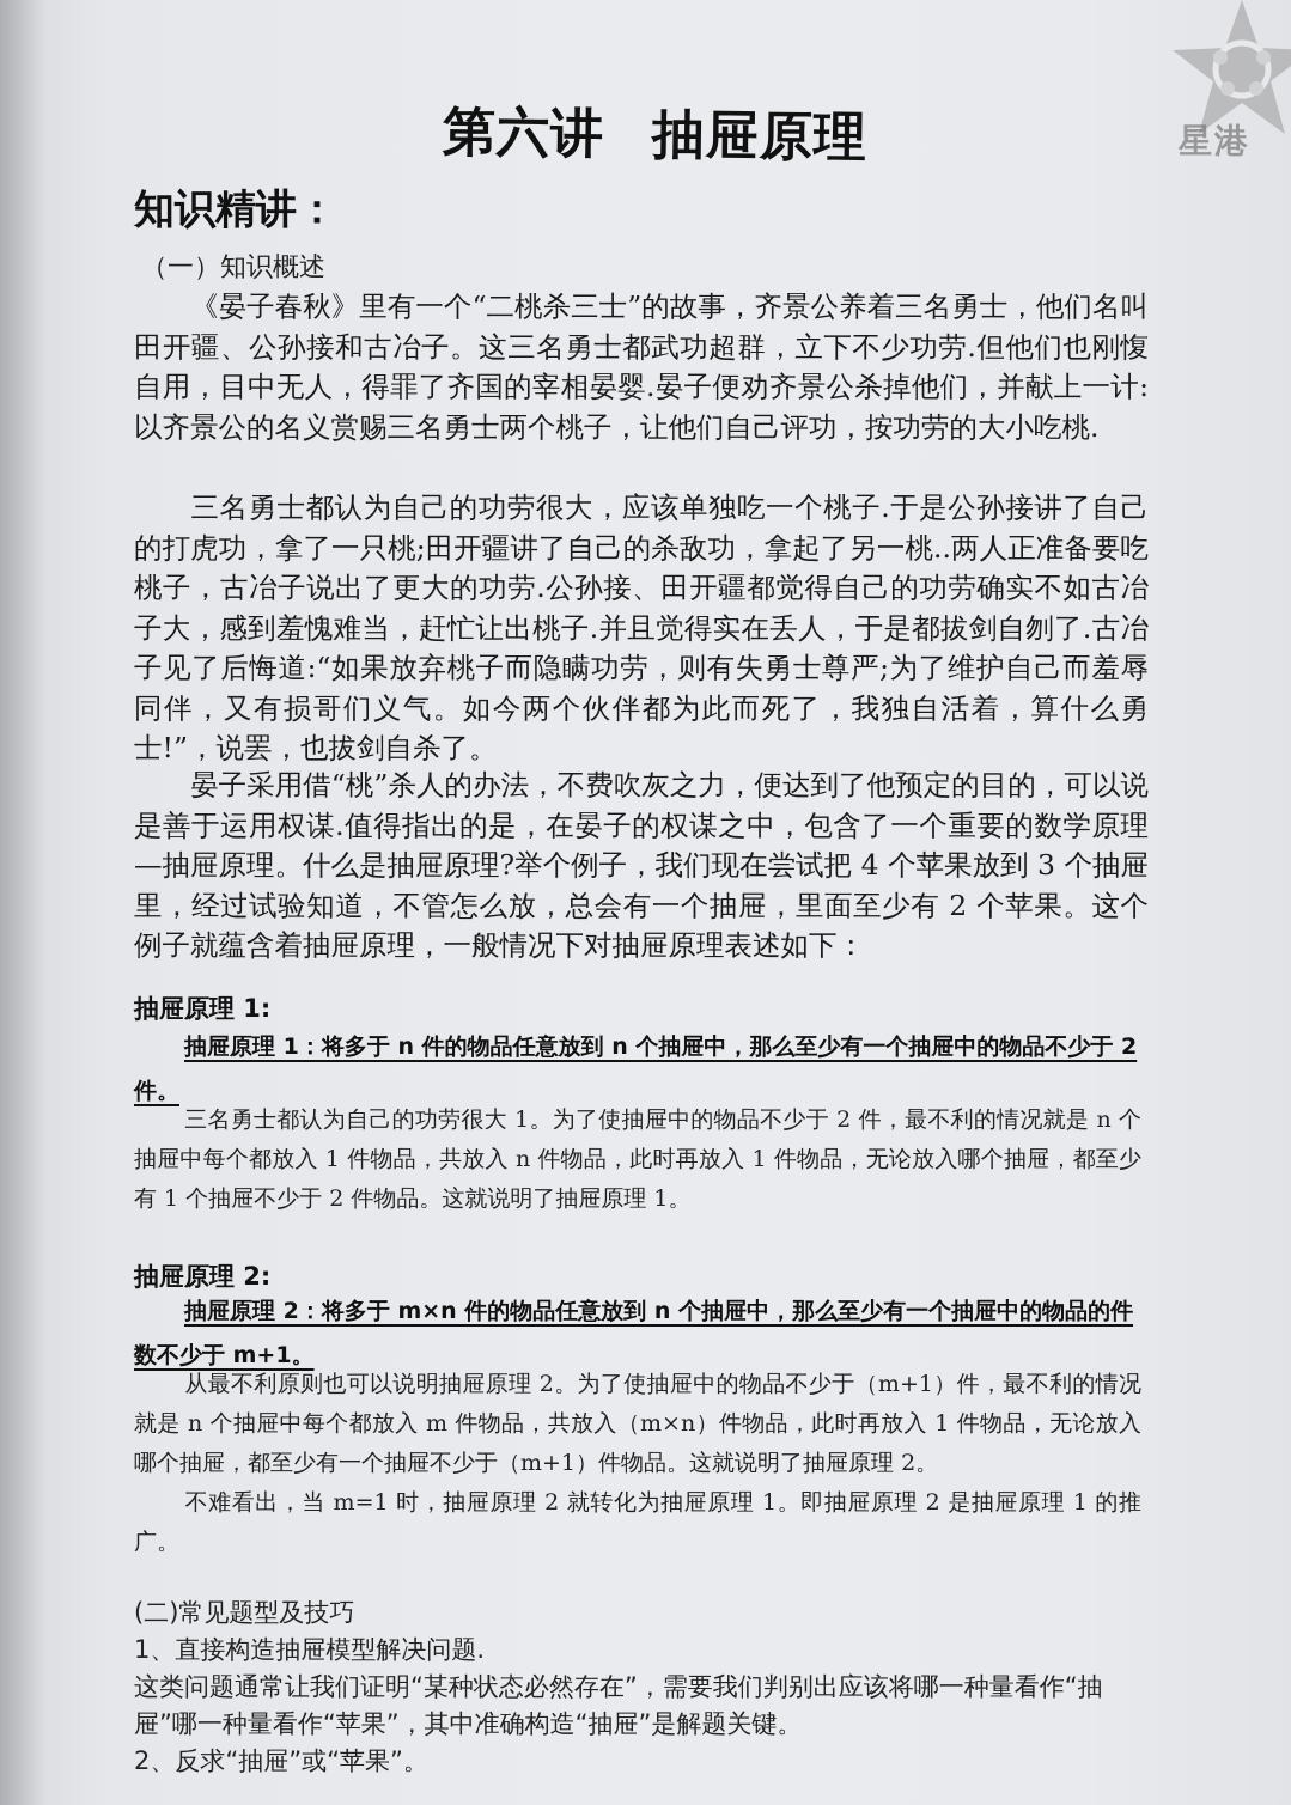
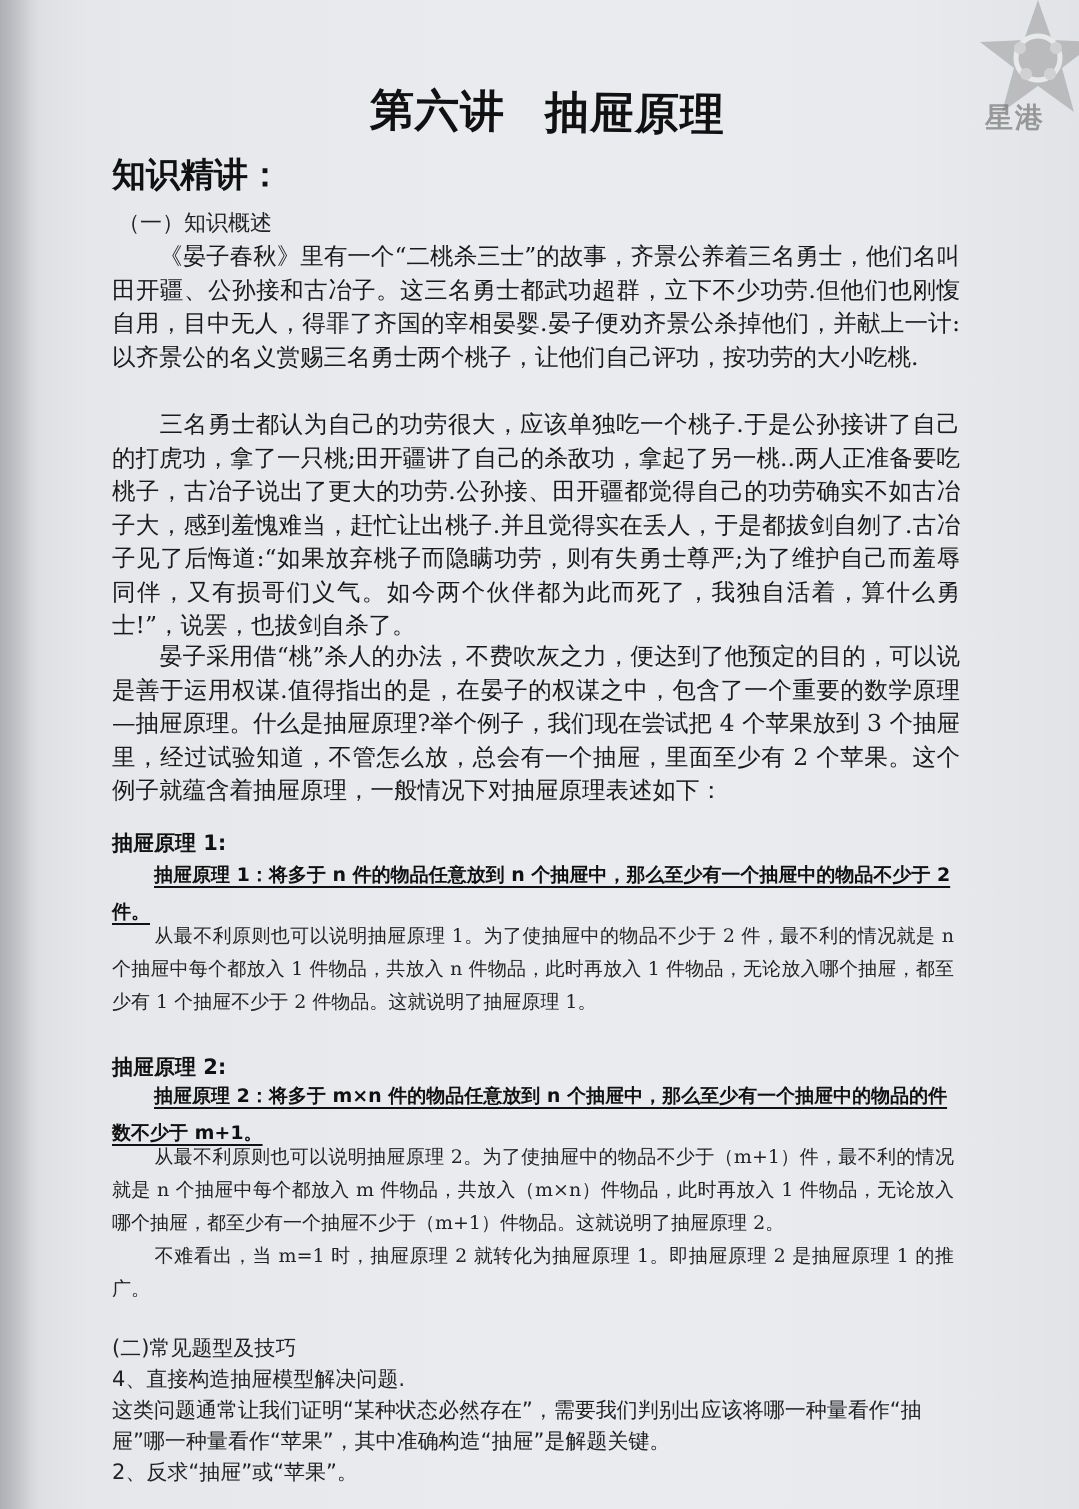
  星港
  第六讲 抽屉原理
  知识精讲：
  （一）知识概述
  《晏子春秋》里有一个“二桃杀三士”的故事，齐景公养着三名勇士，他们名叫田开疆、公孙接和古冶子。这三名勇士都武功超群，立下不少功劳.但他们也刚愎自用，目中无人，得罪了齐国的宰相晏婴.晏子便劝齐景公杀掉他们，并献上一计:以齐景公的名义赏赐三名勇士两个桃子，让他们自己评功，按功劳的大小吃桃.
  三名勇士都认为自己的功劳很大，应该单独吃一个桃子.于是公孙接讲了自己的打虎功，拿了一只桃;田开疆讲了自己的杀敌功，拿起了另一桃..两人正准备要吃桃子，古冶子说出了更大的功劳.公孙接、田开疆都觉得自己的功劳确实不如古冶子大，感到羞愧难当，赶忙让出桃子.并且觉得实在丢人，于是都拔剑自刎了.古冶子见了后悔道:“如果放弃桃子而隐瞒功劳，则有失勇士尊严;为了维护自己而羞辱同伴，又有损哥们义气。如今两个伙伴都为此而死了，我独自活着，算什么勇士!”，说罢，也拔剑自杀了。
  晏子采用借“桃”杀人的办法，不费吹灰之力，便达到了他预定的目的，可以说是善于运用权谋.值得指出的是，在晏子的权谋之中，包含了一个重要的数学原理—抽屉原理。什么是抽屉原理?举个例子，我们现在尝试把 4 个苹果放到 3 个抽屉里，经过试验知道，不管怎么放，总会有一个抽屉，里面至少有 2 个苹果。这个例子就蕴含着抽屉原理，一般情况下对抽屉原理表述如下：
  抽屉原理 1:
  抽屉原理 1：将多于 n 件的物品任意放到 n 个抽屉中，那么至少有一个抽屉中的物品不少于 2 件。
- 三名勇士都认为自己的功劳很大 1。为了使抽屉中的物品不少于 2 件，最不利的情况就是 n 个抽屉中每个都放入 1 件物品，共放入 n 件物品，此时再放入 1 件物品，无论放入哪个抽屉，都至少有 1 个抽屉不少于 2 件物品。这就说明了抽屉原理 1。
+ 从最不利原则也可以说明抽屉原理 1。为了使抽屉中的物品不少于 2 件，最不利的情况就是 n 个抽屉中每个都放入 1 件物品，共放入 n 件物品，此时再放入 1 件物品，无论放入哪个抽屉，都至少有 1 个抽屉不少于 2 件物品。这就说明了抽屉原理 1。
  抽屉原理 2:
  抽屉原理 2：将多于 m×n 件的物品任意放到 n 个抽屉中，那么至少有一个抽屉中的物品的件数不少于 m+1。
  从最不利原则也可以说明抽屉原理 2。为了使抽屉中的物品不少于（m+1）件，最不利的情况就是 n 个抽屉中每个都放入 m 件物品，共放入（m×n）件物品，此时再放入 1 件物品，无论放入哪个抽屉，都至少有一个抽屉不少于（m+1）件物品。这就说明了抽屉原理 2。
  不难看出，当 m=1 时，抽屉原理 2 就转化为抽屉原理 1。即抽屉原理 2 是抽屉原理 1 的推广。
  (二)常见题型及技巧
- 1、直接构造抽屉模型解决问题.
+ 4、直接构造抽屉模型解决问题.
  这类问题通常让我们证明“某种状态必然存在”，需要我们判别出应该将哪一种量看作“抽屉”哪一种量看作“苹果”，其中准确构造“抽屉”是解题关键。
  2、反求“抽屉”或“苹果”。
